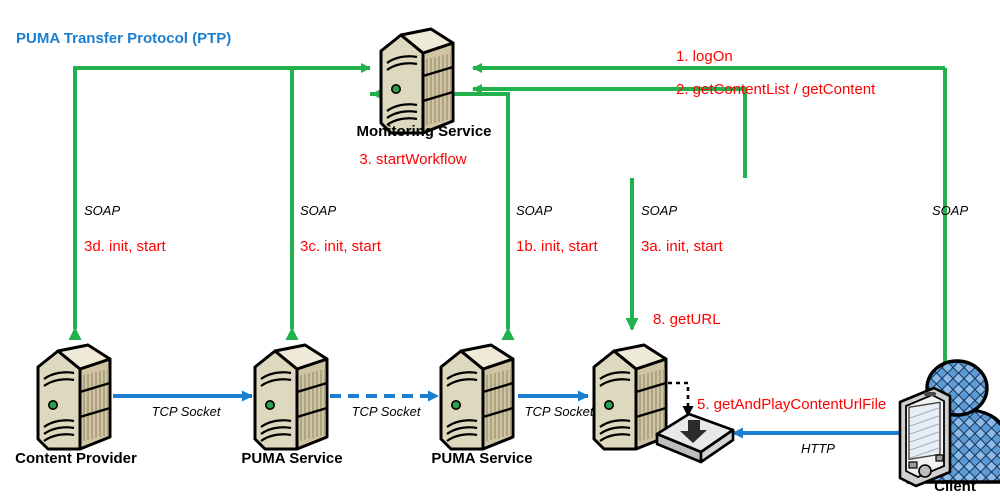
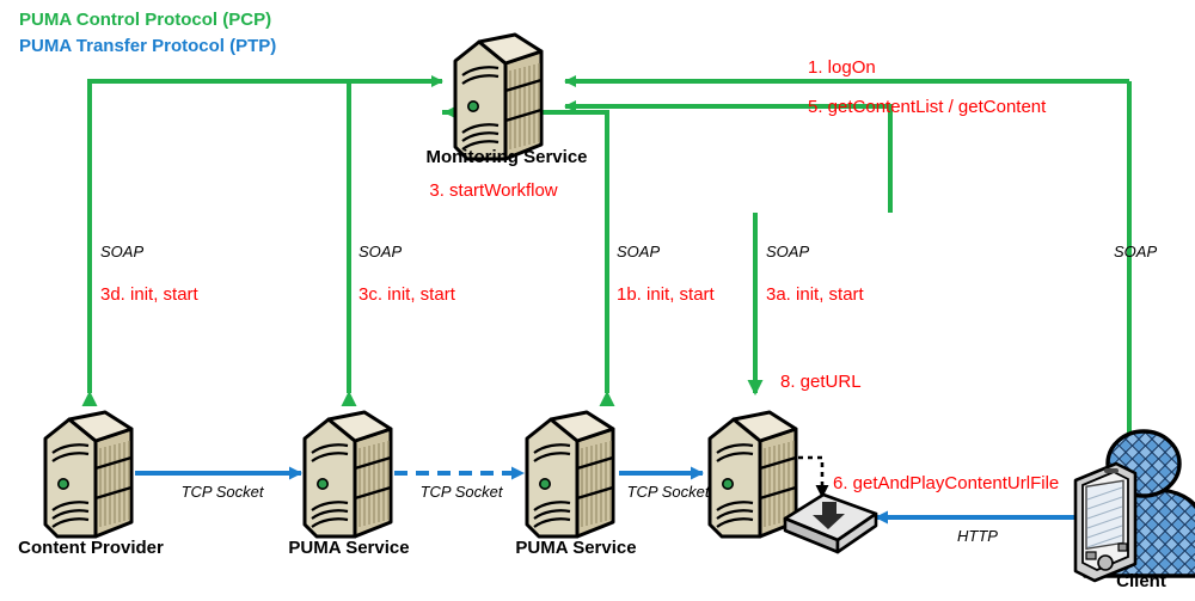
+ PUMA Control Protocol (PCP)
  PUMA Transfer Protocol (PTP)
  1. logOn
- 2. getContentList / getContent
+ 5. getContentList / getContent
  3. startWorkflow
  3a. init, start
  1b. init, start
  3c. init, start
  3d. init, start
  8. getURL
- 5. getAndPlayContentUrlFile
+ 6. getAndPlayContentUrlFile
  SOAP
  SOAP
  SOAP
  SOAP
  SOAP
  TCP Socket
  TCP Socket
  TCP Socket
  HTTP
  Monitoring Service
  Content Provider
  PUMA Service
  PUMA Service
  Client
